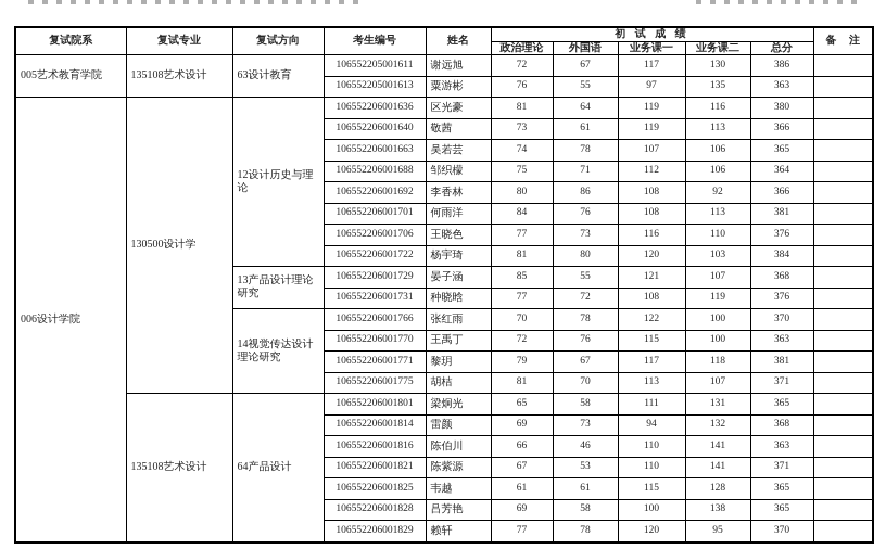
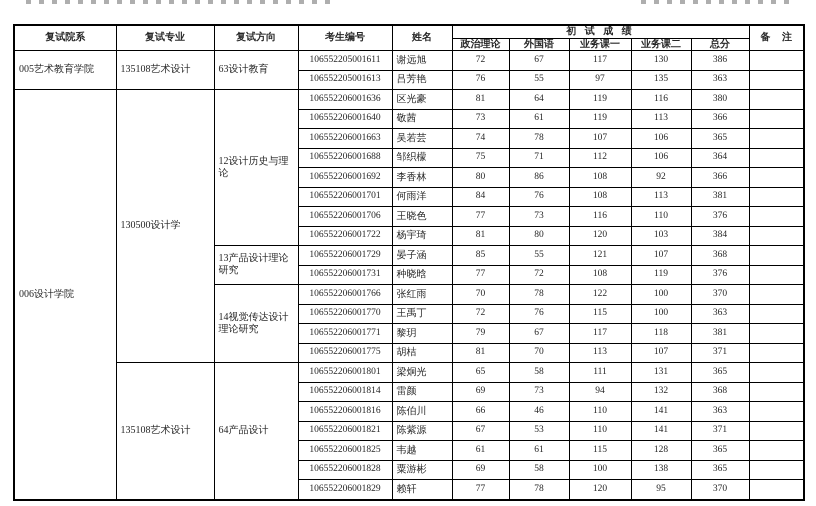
  复试院系	复试专业	复试方向	考生编号	姓名	初 试 成 绩	备 注
  政治理论	外国语	业务课一	业务课二	总分
  005艺术教育学院	135108艺术设计	63设计教育	106552205001611	谢远旭	72	67	117	130	386
- 106552205001613	粟游彬	76	55	97	135	363
+ 106552205001613	吕芳艳	76	55	97	135	363
  006设计学院	130500设计学	12设计历史与理论	106552206001636	区光豪	81	64	119	116	380
  106552206001640	敬茜	73	61	119	113	366
  106552206001663	吴若芸	74	78	107	106	365
  106552206001688	邹织檬	75	71	112	106	364
  106552206001692	李香林	80	86	108	92	366
  106552206001701	何雨洋	84	76	108	113	381
  106552206001706	王晓色	77	73	116	110	376
  106552206001722	杨宇琦	81	80	120	103	384
  13产品设计理论研究	106552206001729	晏子涵	85	55	121	107	368
  106552206001731	种晓晗	77	72	108	119	376
  14视觉传达设计理论研究	106552206001766	张红雨	70	78	122	100	370
  106552206001770	王禹丁	72	76	115	100	363
  106552206001771	黎玥	79	67	117	118	381
  106552206001775	胡桔	81	70	113	107	371
  135108艺术设计	64产品设计	106552206001801	梁炯光	65	58	111	131	365
  106552206001814	雷颜	69	73	94	132	368
  106552206001816	陈伯川	66	46	110	141	363
  106552206001821	陈紫源	67	53	110	141	371
  106552206001825	韦越	61	61	115	128	365
- 106552206001828	吕芳艳	69	58	100	138	365
+ 106552206001828	粟游彬	69	58	100	138	365
  106552206001829	赖轩	77	78	120	95	370
